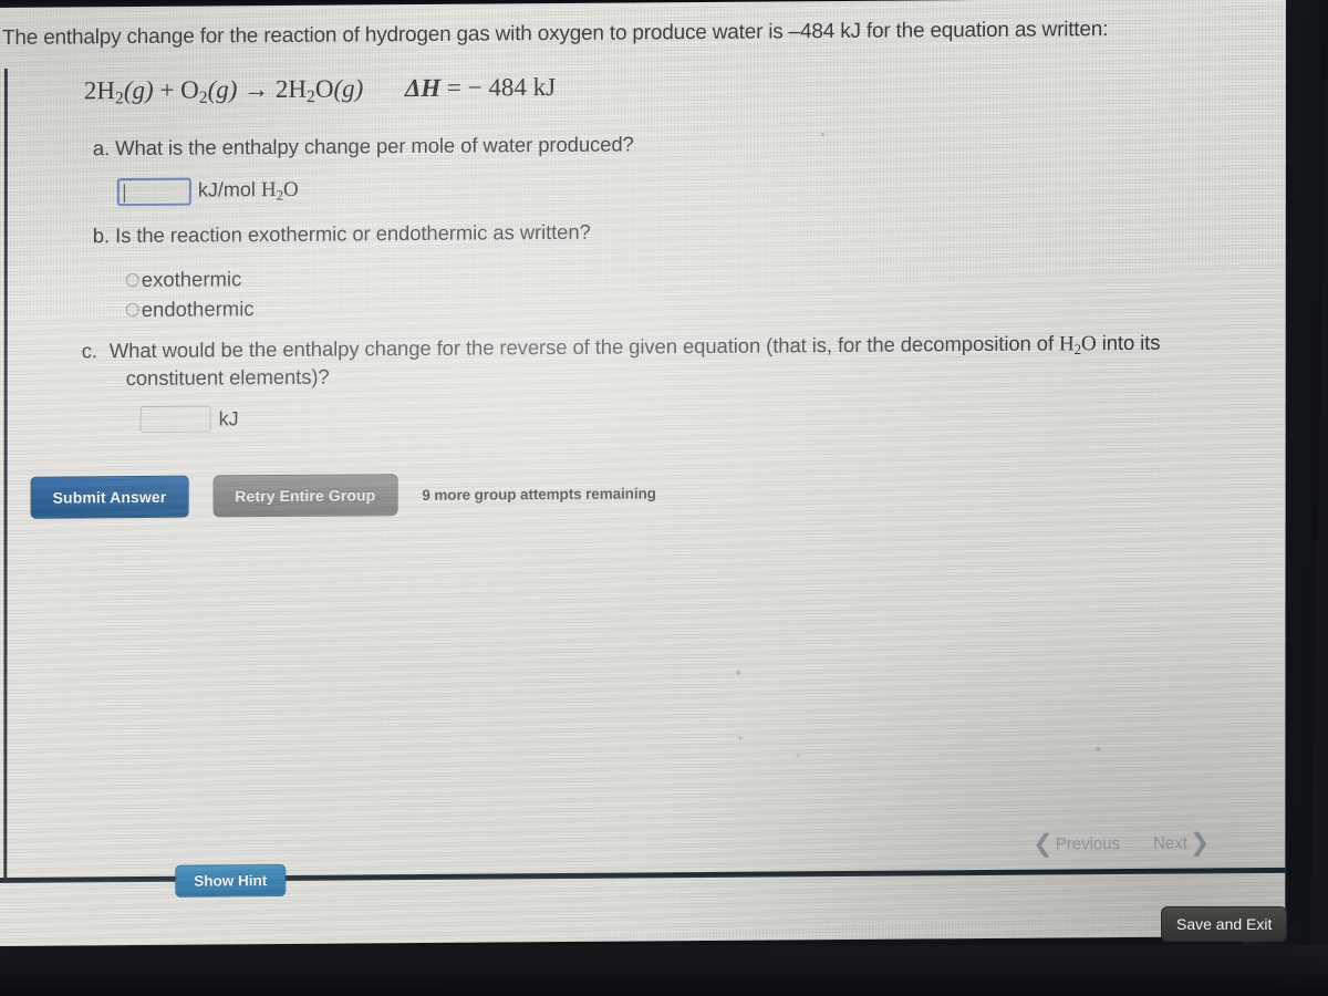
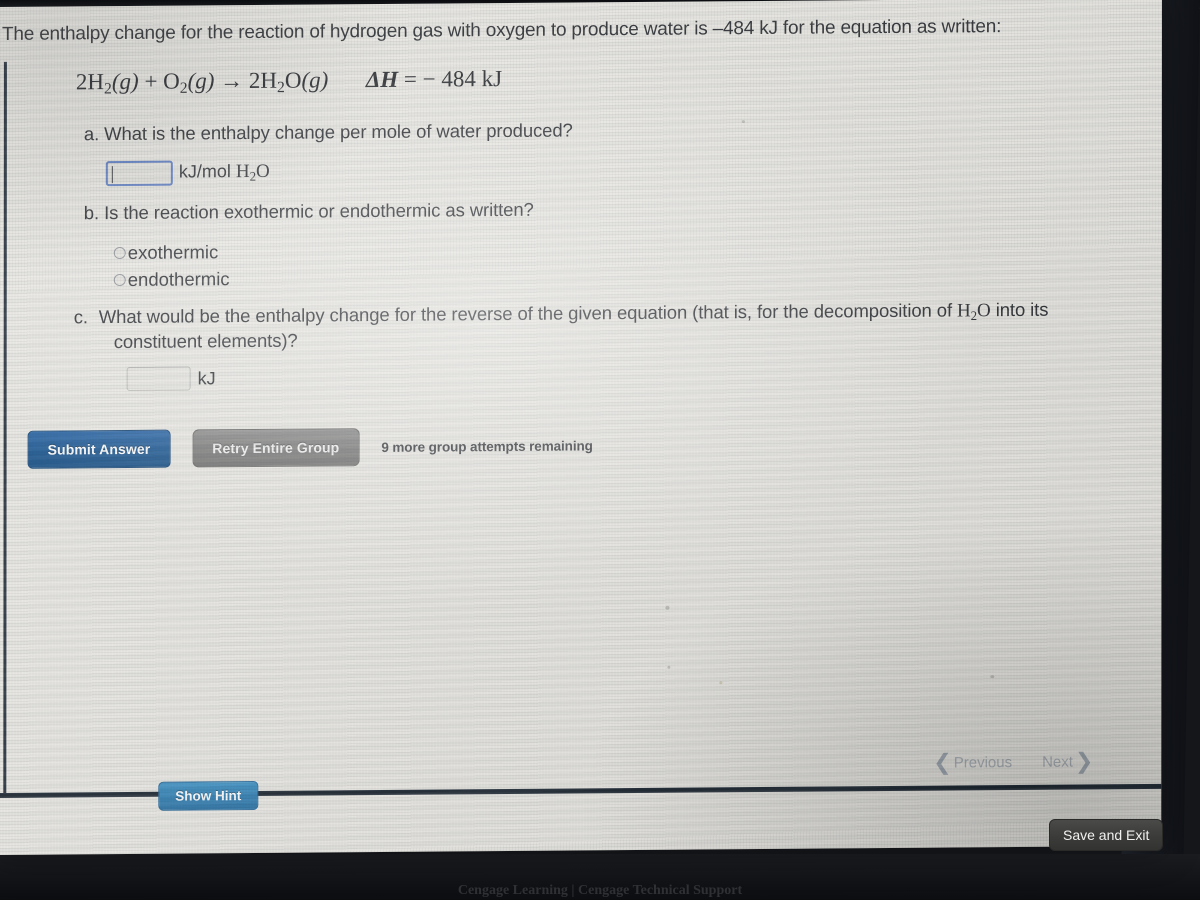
  Save and Exit
+ Cengage Learning | Cengage Technical Support
